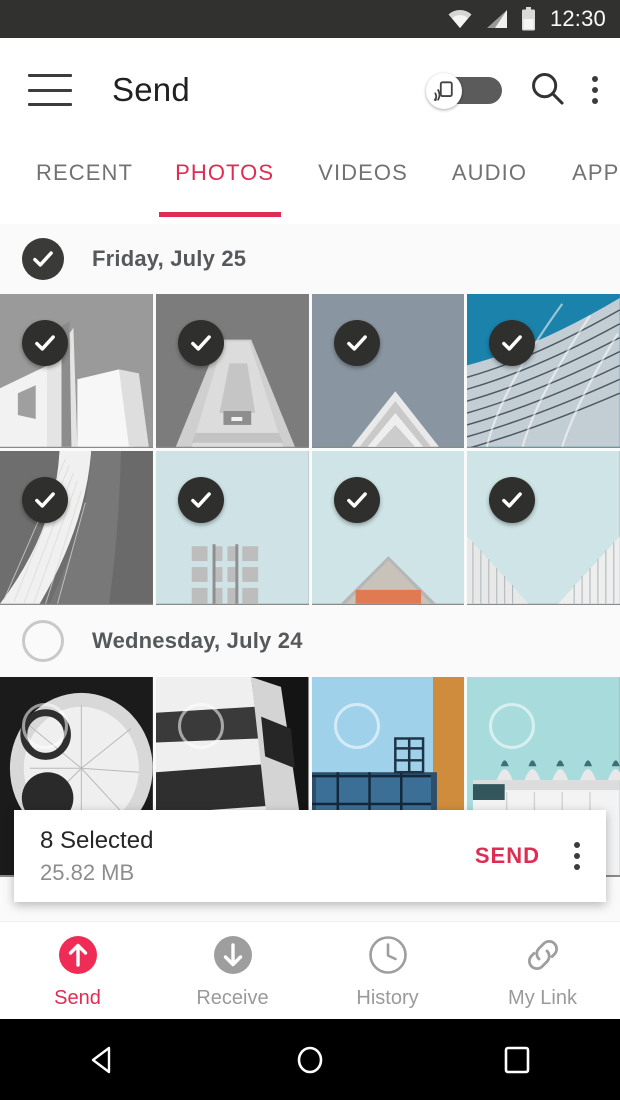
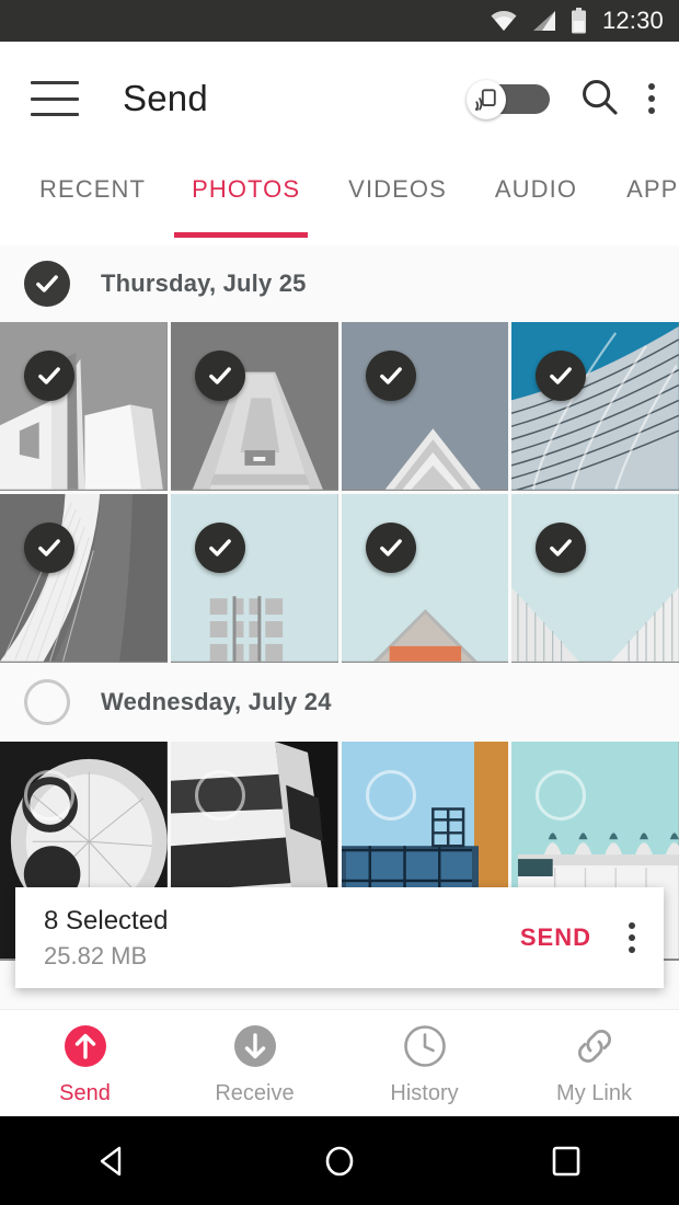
  12:30
  Send
  RECENT
  PHOTOS
  VIDEOS
  AUDIO
  APP
- Friday, July 25
+ Thursday, July 25
  Wednesday, July 24
  8 Selected
  25.82 MB
  SEND
  Send
  Receive
  History
  My Link
